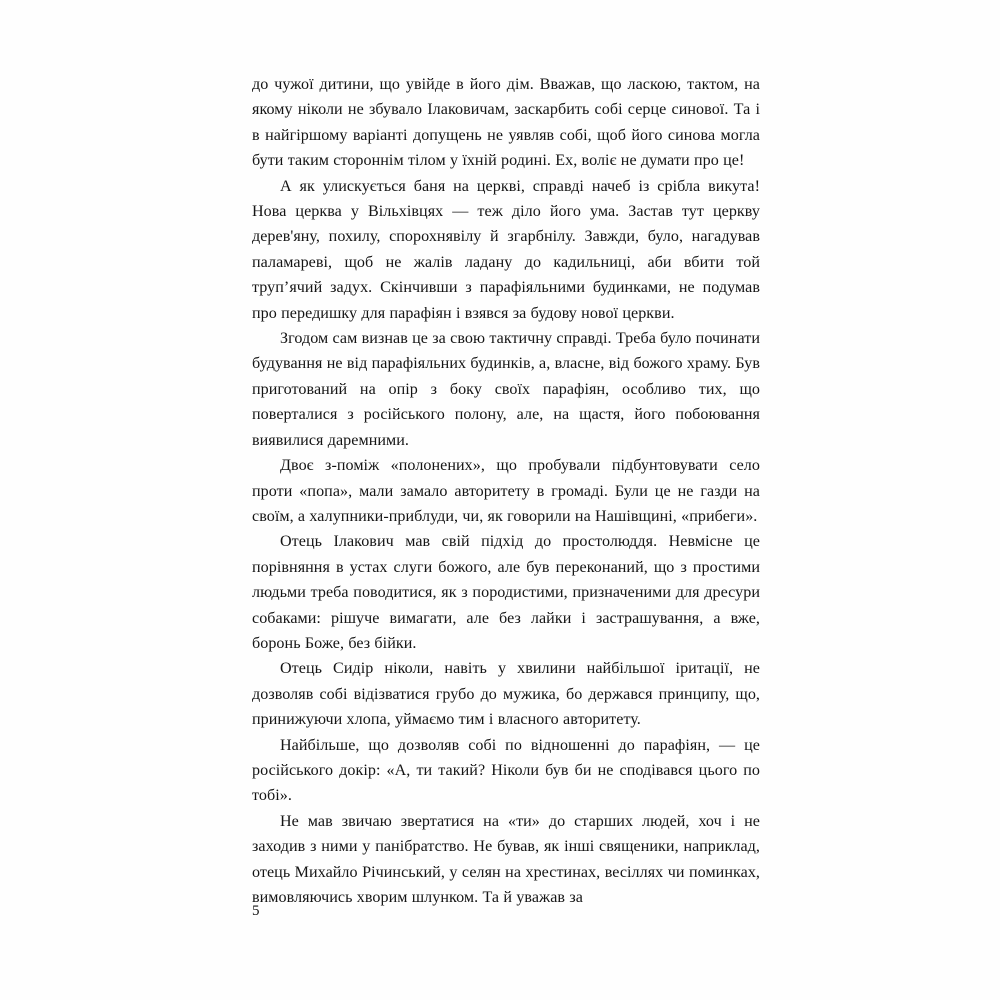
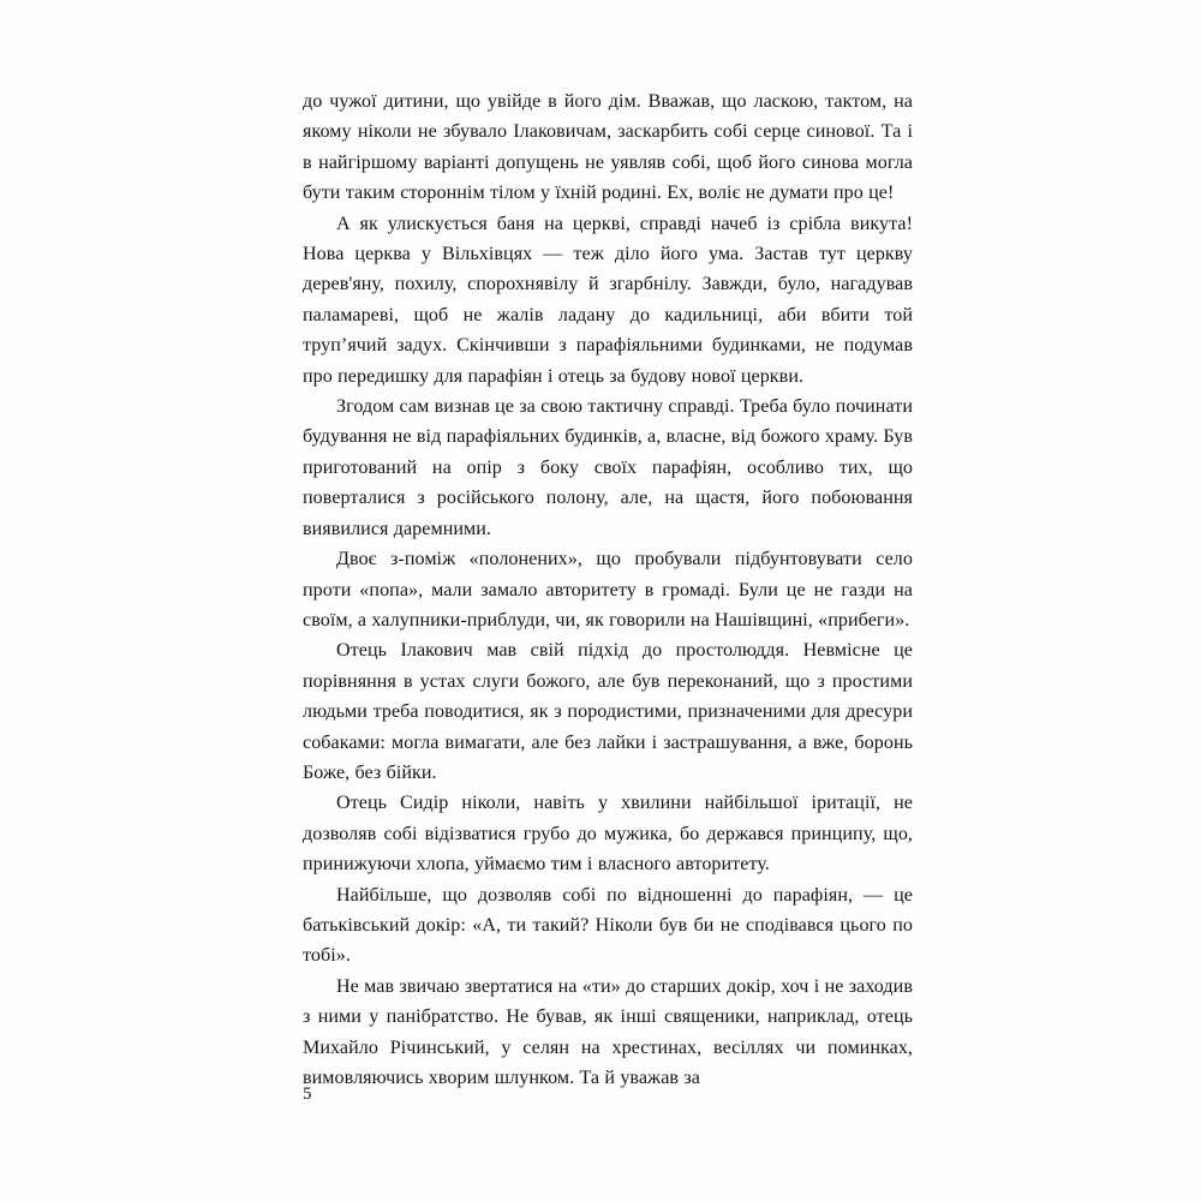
  до чужої дитини, що увійде в його дім. Вважав, що ласкою, тактом, на якому ніколи не збувало Ілаковичам, заскарбить собі серце синової. Та і в найгіршому варіанті допущень не уявляв собі, щоб його синова могла бути таким стороннім тілом у їхній родині. Ех, воліє не думати про це!
- А як улискується баня на церкві, справді начеб із срібла викута! Нова церква у Вільхівцях — теж діло його ума. Застав тут церкву дерев'яну, похилу, спорохнявілу й згарбнілу. Завжди, було, нагадував паламареві, щоб не жалів ладану до кадильниці, аби вбити той трупʼячий задух. Скінчивши з парафіяльними будинками, не подумав про передишку для парафіян і взявся за будову нової церкви.
+ А як улискується баня на церкві, справді начеб із срібла викута! Нова церква у Вільхівцях — теж діло його ума. Застав тут церкву дерев'яну, похилу, спорохнявілу й згарбнілу. Завжди, було, нагадував паламареві, щоб не жалів ладану до кадильниці, аби вбити той трупʼячий задух. Скінчивши з парафіяльними будинками, не подумав про передишку для парафіян і отець за будову нової церкви.
  Згодом сам визнав це за свою тактичну справді. Треба було починати будування не від парафіяльних будинків, а, власне, від божого храму. Був приготований на опір з боку своїх парафіян, особливо тих, що поверталися з російського полону, але, на щастя, його побоювання виявилися даремними.
  Двоє з-поміж «полонених», що пробували підбунтовувати село проти «попа», мали замало авторитету в громаді. Були це не газди на своїм, а халупники-приблуди, чи, як говорили на Нашівщині, «прибеги».
- Отець Ілакович мав свій підхід до простолюддя. Невмісне це порівняння в устах слуги божого, але був переконаний, що з простими людьми треба поводитися, як з породистими, призначеними для дресури собаками: рішуче вимагати, але без лайки і застрашування, а вже, боронь Боже, без бійки.
+ Отець Ілакович мав свій підхід до простолюддя. Невмісне це порівняння в устах слуги божого, але був переконаний, що з простими людьми треба поводитися, як з породистими, призначеними для дресури собаками: могла вимагати, але без лайки і застрашування, а вже, боронь Боже, без бійки.
  Отець Сидір ніколи, навіть у хвилини найбільшої іритації, не дозволяв собі відізватися грубо до мужика, бо держався принципу, що, принижуючи хлопа, уймаємо тим і власного авторитету.
- Найбільше, що дозволяв собі по відношенні до парафіян, — це російського докір: «А, ти такий? Ніколи був би не сподівався цього по тобі».
+ Найбільше, що дозволяв собі по відношенні до парафіян, — це батьківський докір: «А, ти такий? Ніколи був би не сподівався цього по тобі».
- Не мав звичаю звертатися на «ти» до старших людей, хоч і не заходив з ними у панібратство. Не бував, як інші священики, наприклад, отець Михайло Річинський, у селян на хрестинах, весіллях чи поминках, вимовляючись хворим шлунком. Та й уважав за
+ Не мав звичаю звертатися на «ти» до старших докір, хоч і не заходив з ними у панібратство. Не бував, як інші священики, наприклад, отець Михайло Річинський, у селян на хрестинах, весіллях чи поминках, вимовляючись хворим шлунком. Та й уважав за
  5
